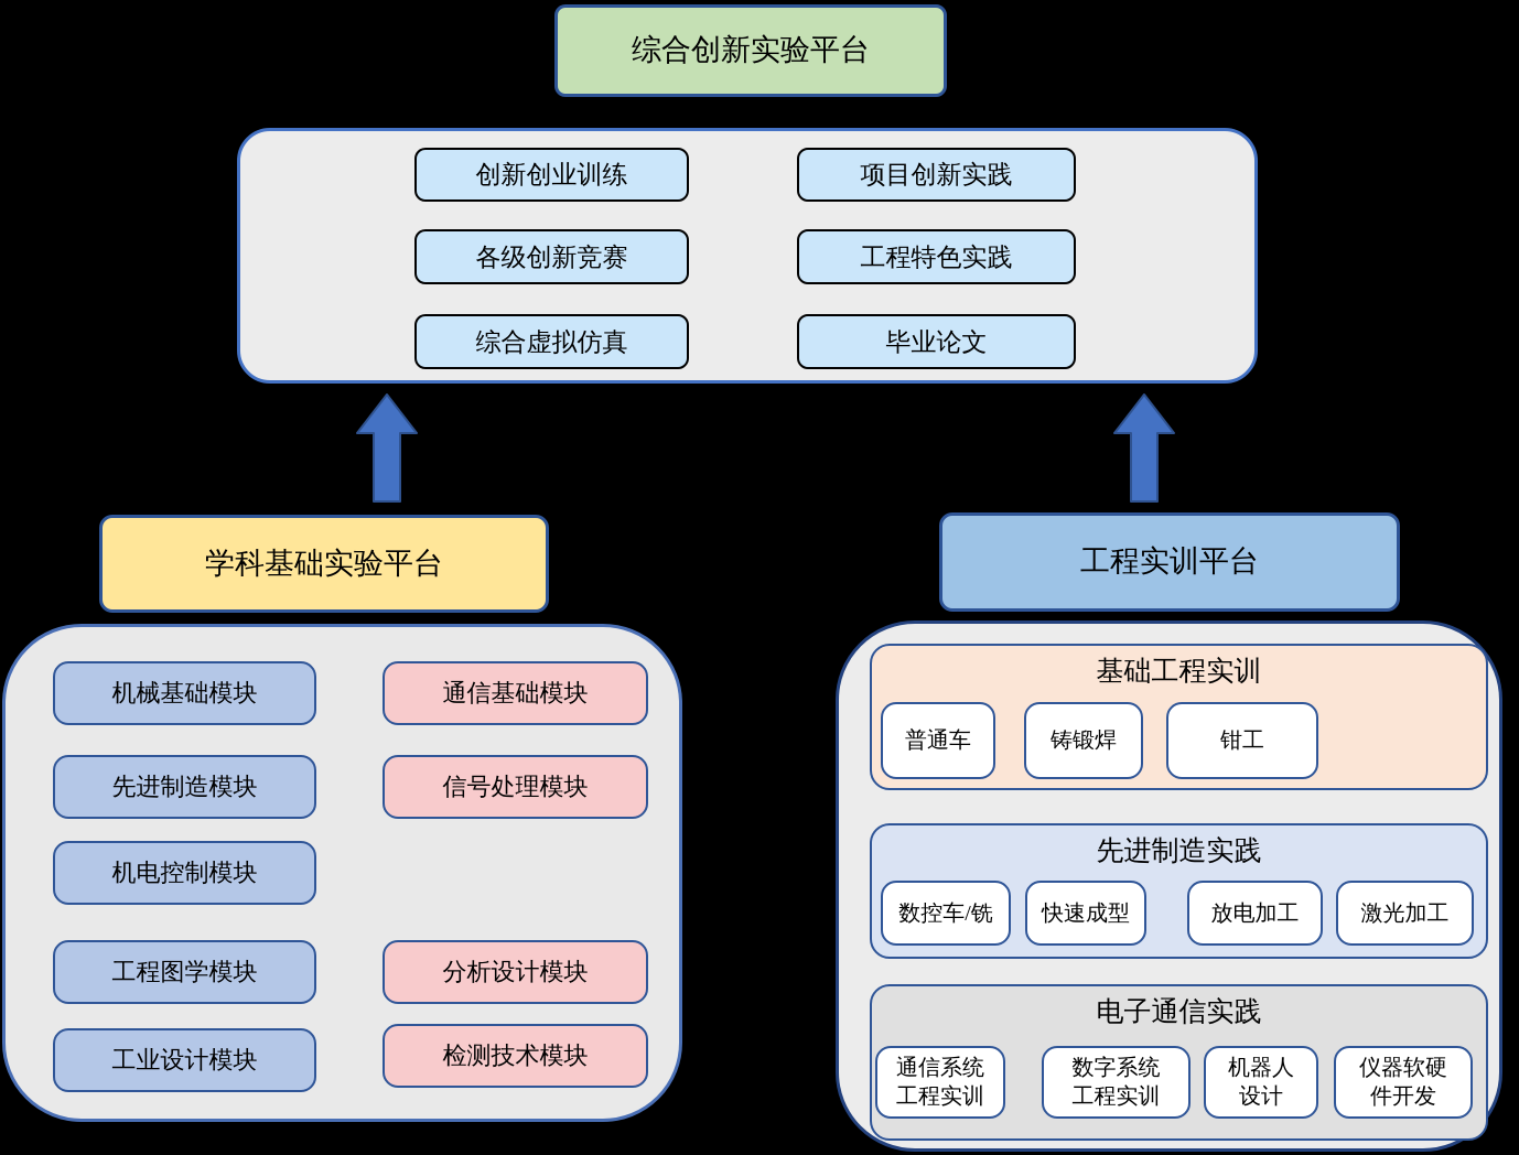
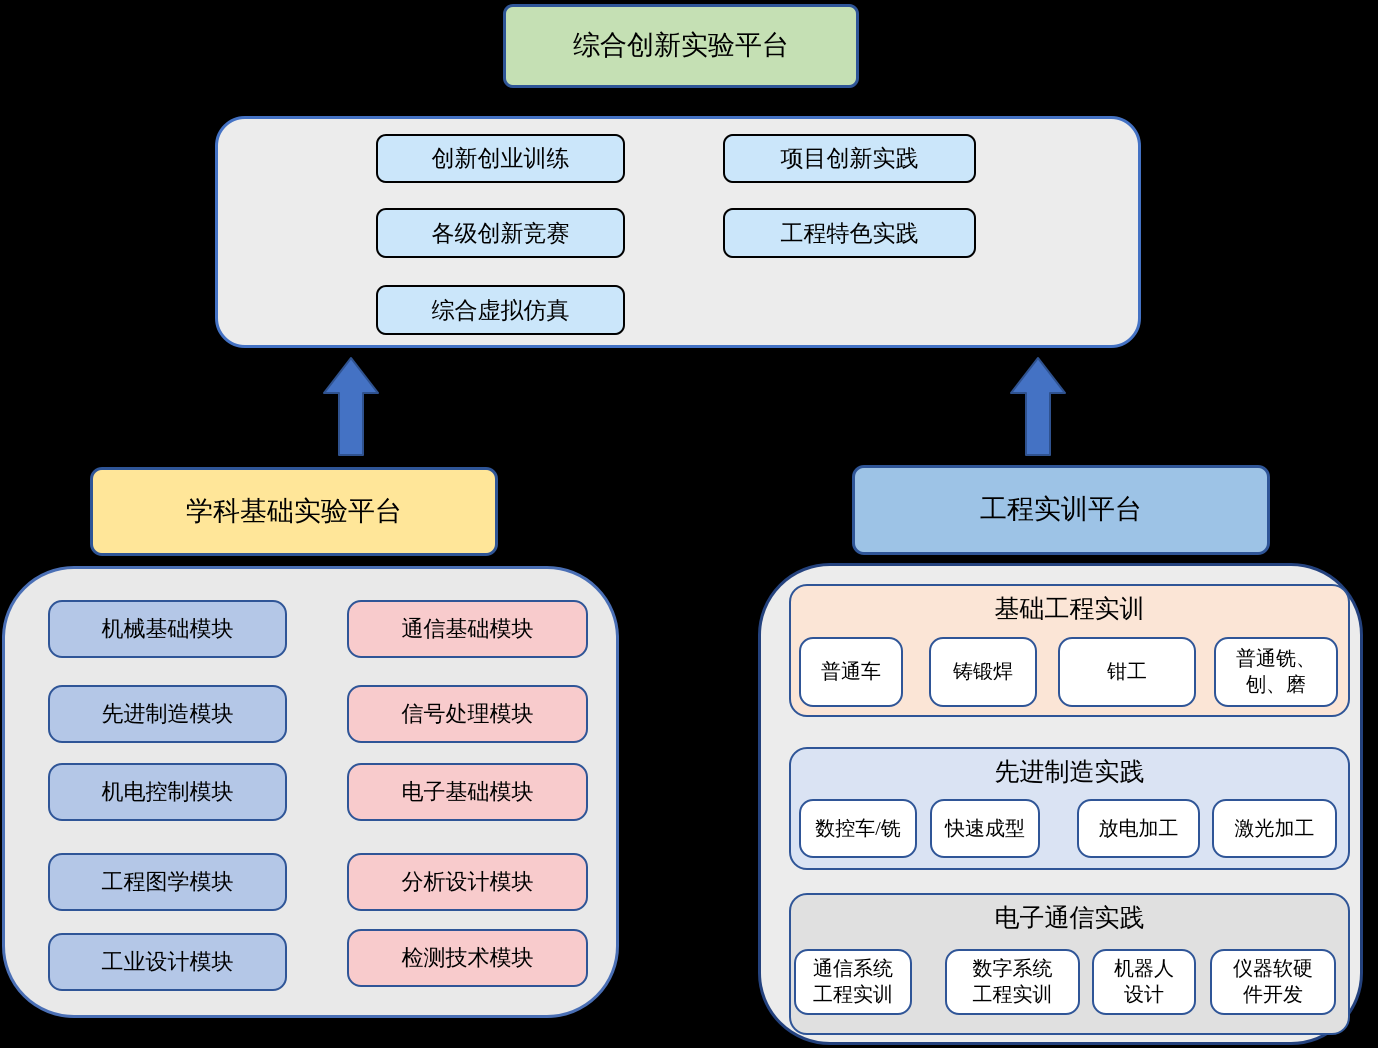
  综合创新实验平台
  创新创业训练
  项目创新实践
  各级创新竞赛
  工程特色实践
  综合虚拟仿真
- 毕业论文
  学科基础实验平台
  工程实训平台
  机械基础模块
  先进制造模块
  机电控制模块
  工程图学模块
  工业设计模块
  通信基础模块
  信号处理模块
+ 电子基础模块
  分析设计模块
  检测技术模块
  基础工程实训
  普通车
  铸锻焊
  钳工
+ 普通铣、刨、磨
  先进制造实践
  数控车/铣
  快速成型
  放电加工
  激光加工
  电子通信实践
  通信系统工程实训
  数字系统工程实训
  机器人设计
  仪器软硬件开发
